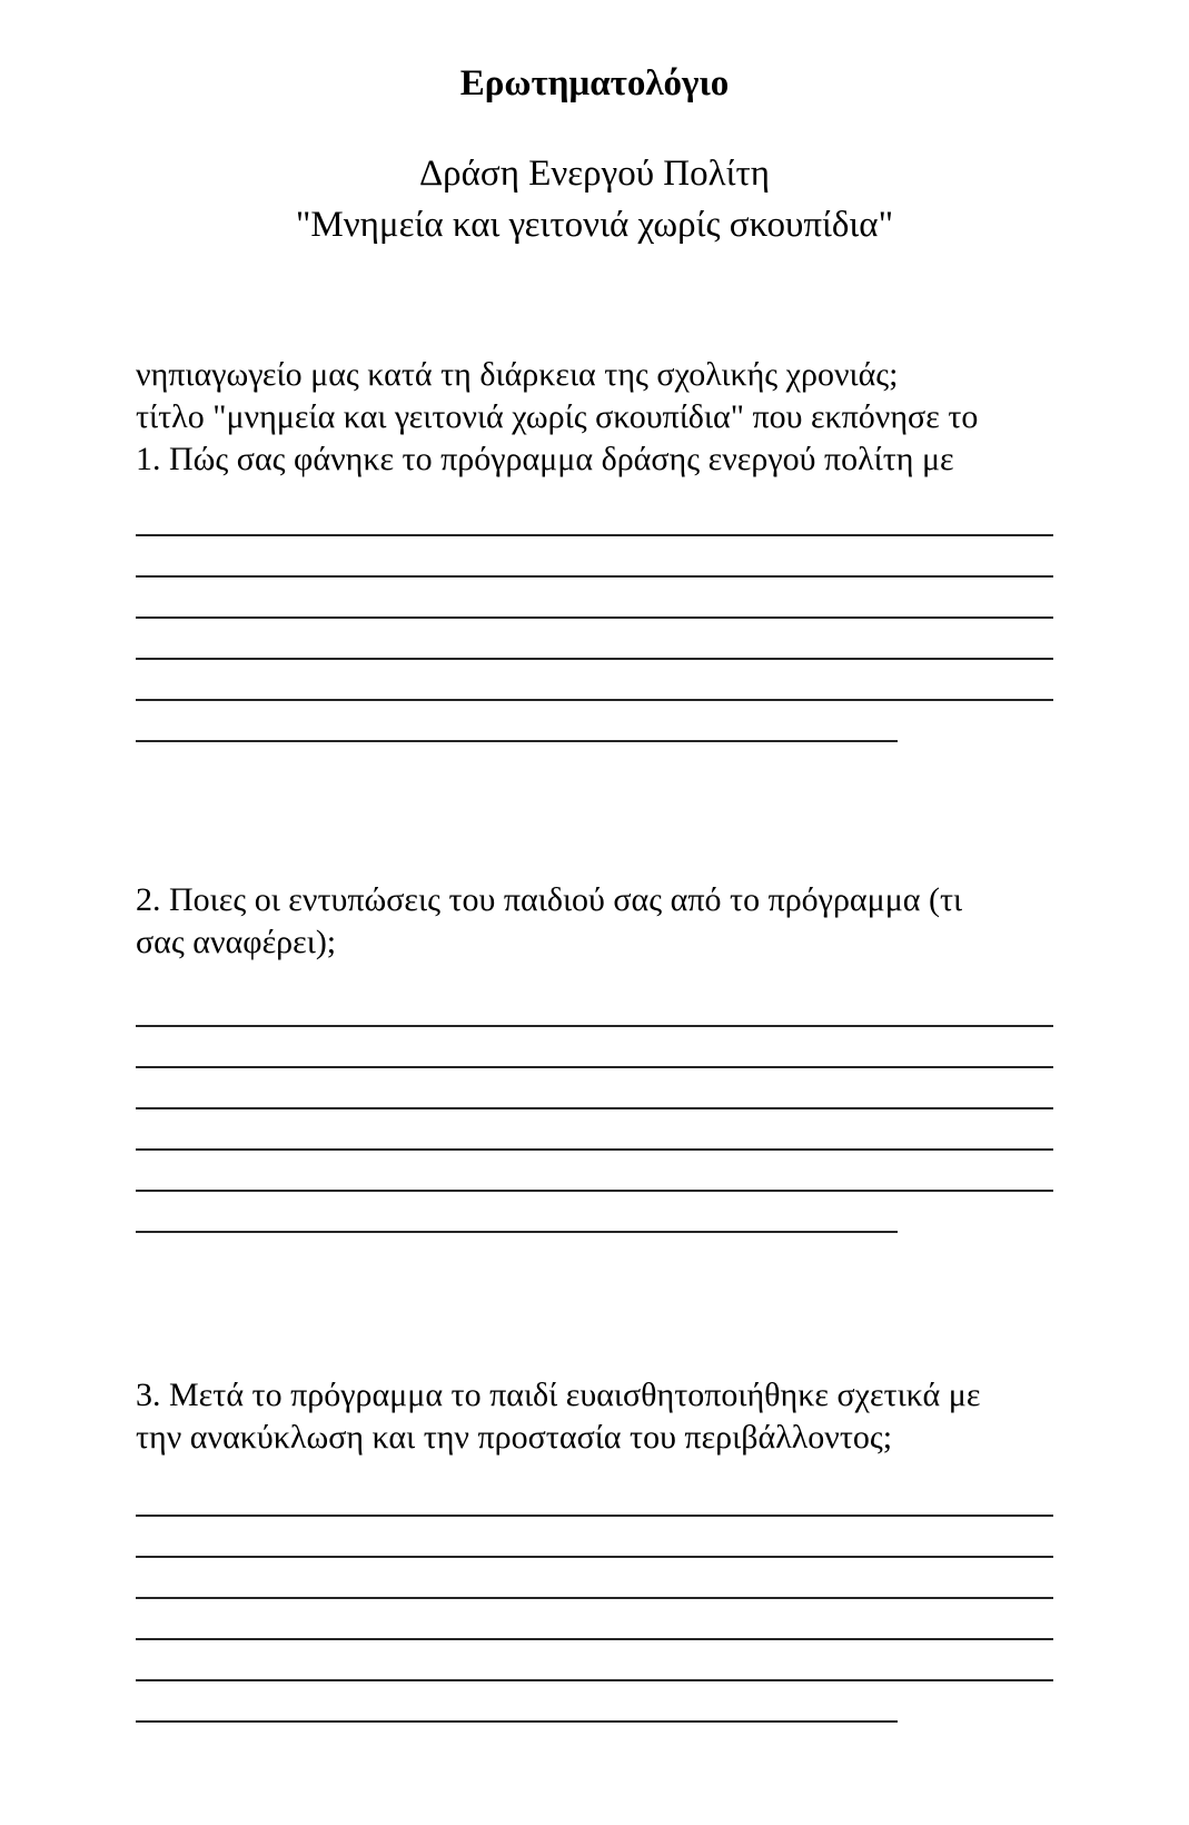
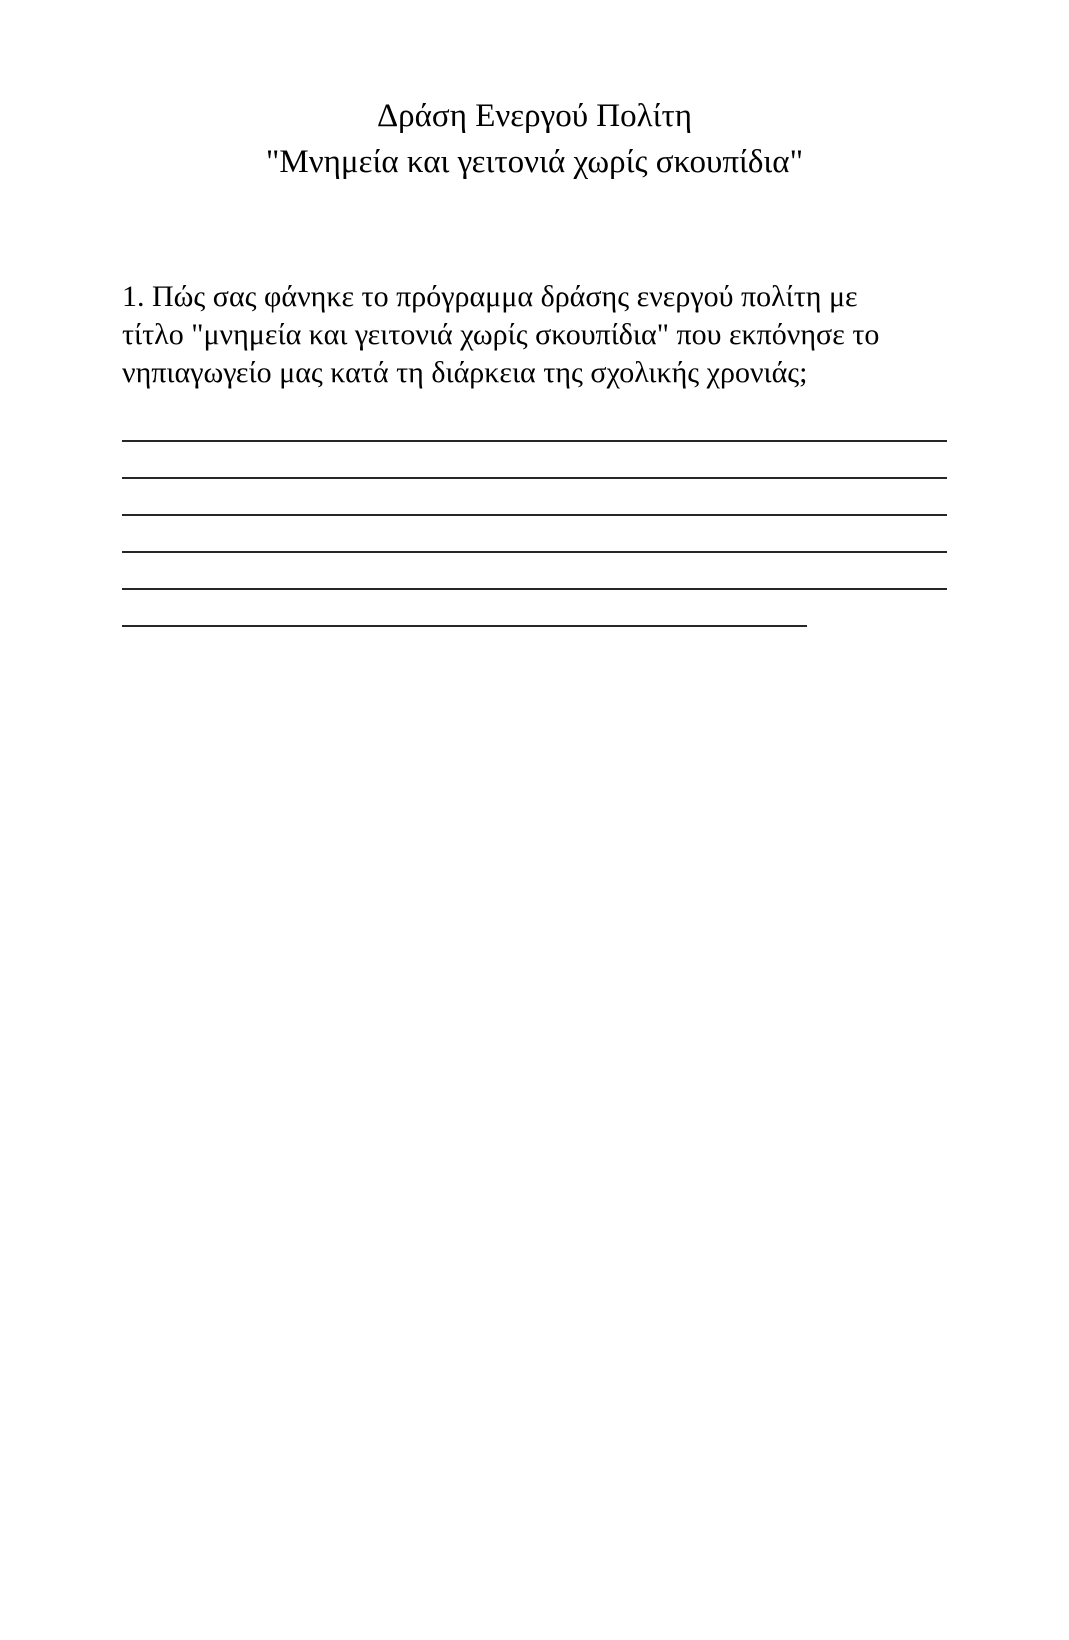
- Ερωτηματολόγιο
  Δράση Ενεργού Πολίτη
  "Μνημεία και γειτονιά χωρίς σκουπίδια"
- νηπιαγωγείο μας κατά τη διάρκεια της σχολικής χρονιάς;
+ 1. Πώς σας φάνηκε το πρόγραμμα δράσης ενεργού πολίτη με
  τίτλο "μνημεία και γειτονιά χωρίς σκουπίδια" που εκπόνησε το
- 1. Πώς σας φάνηκε το πρόγραμμα δράσης ενεργού πολίτη με
+ νηπιαγωγείο μας κατά τη διάρκεια της σχολικής χρονιάς;
- 2. Ποιες οι εντυπώσεις του παιδιού σας από το πρόγραμμα (τι
- σας αναφέρει);
- 3. Μετά το πρόγραμμα το παιδί ευαισθητοποιήθηκε σχετικά με
- την ανακύκλωση και την προστασία του περιβάλλοντος;
